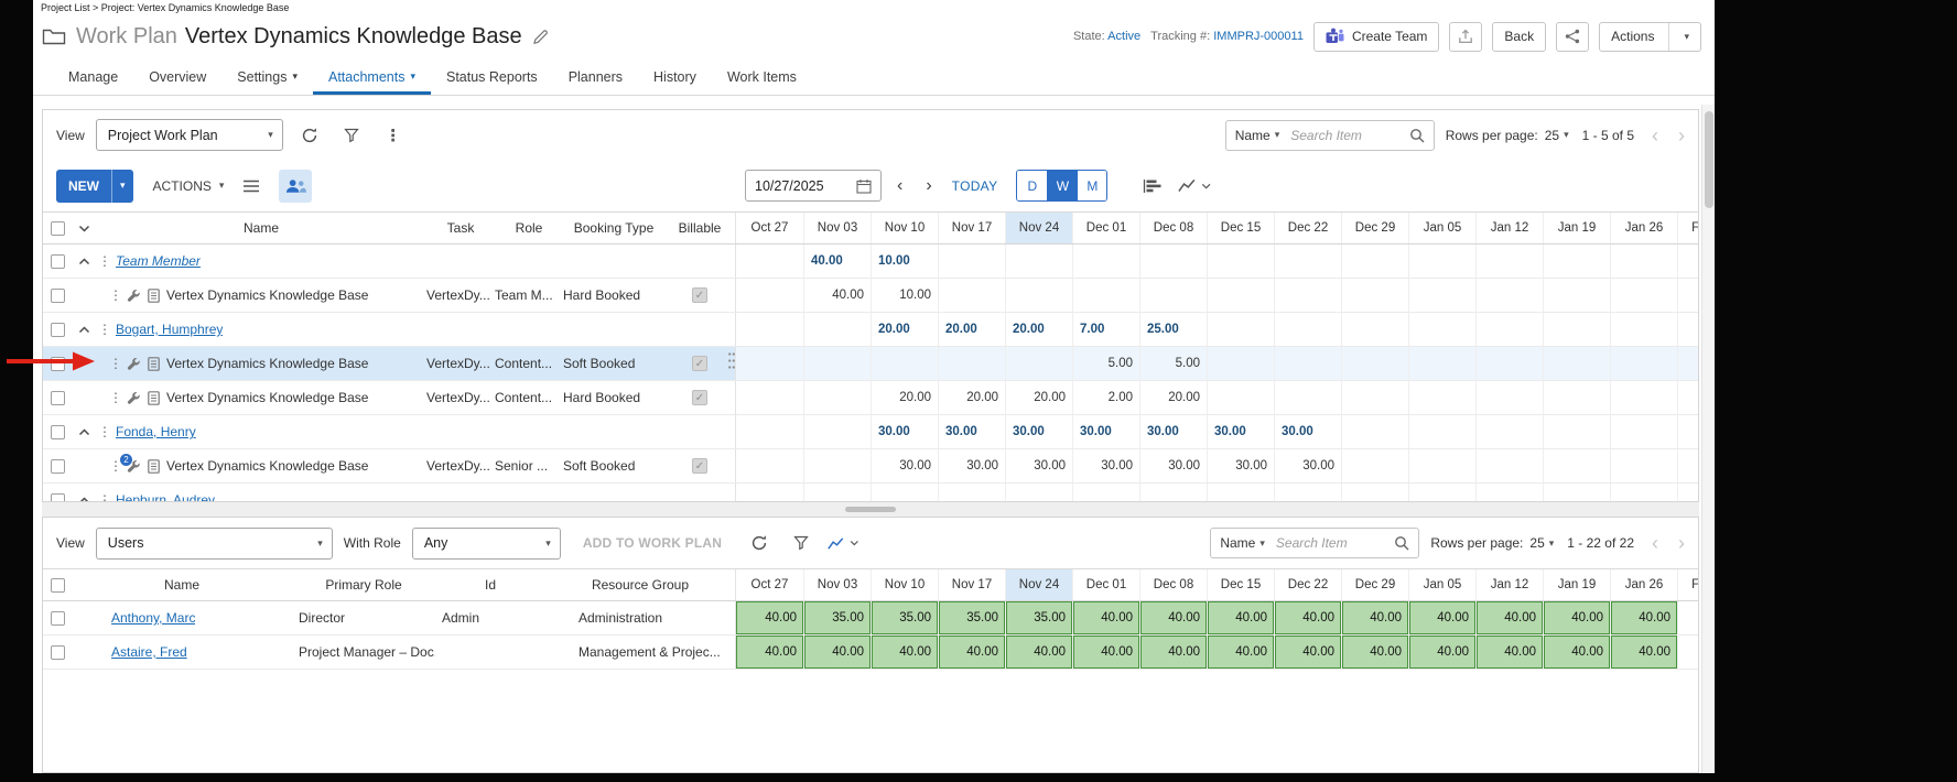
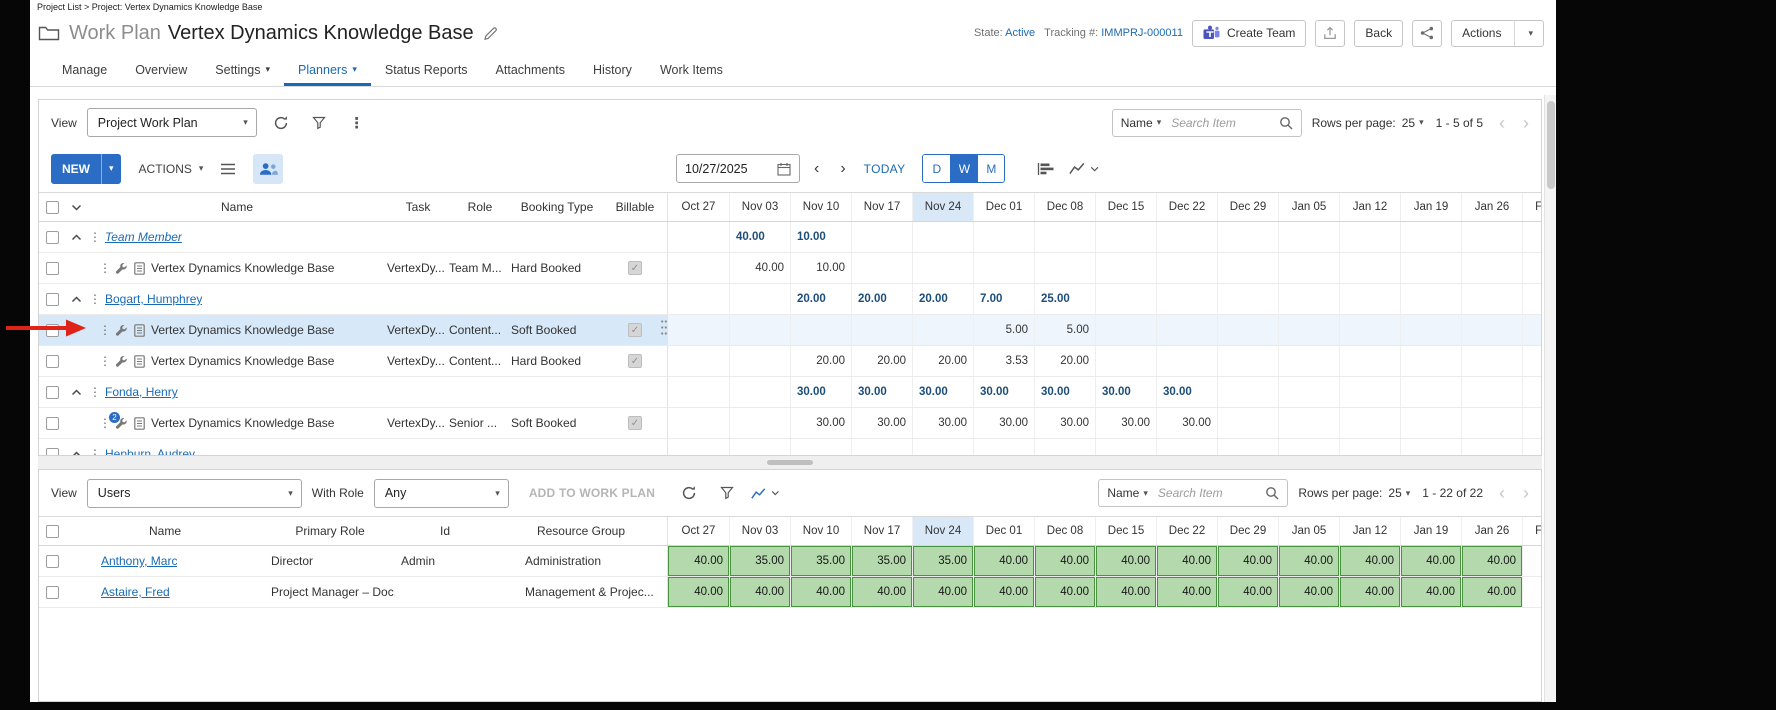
  Project List > Project: Vertex Dynamics Knowledge Base
  Work Plan
  Vertex Dynamics Knowledge Base
  State: Active
  Tracking #: IMMPRJ-000011
  Create Team
  Back
  Actions
  ▾
  Manage
  Overview
  Settings
  ▾
- Attachments
+ Planners
  ▾
  Status Reports
- Planners
+ Attachments
  History
  Work Items
  View
  Project Work Plan
  ▾
  ⋮
  Name
  ▾
  Search Item
  Rows per page:
  25
  ▾
  1 - 5 of 5
  ‹
  ›
  NEW
  ▾
  ACTIONS
  ▾
  10/27/2025
  ‹
  ›
  TODAY
  D
  W
  M
  Name
  Task
  Role
  Booking Type
  Billable
  Oct 27
  Nov 03
  Nov 10
  Nov 17
  Nov 24
  Dec 01
  Dec 08
  Dec 15
  Dec 22
  Dec 29
  Jan 05
  Jan 12
  Jan 19
  Jan 26
  ⋮
  Team Member
  40.00
  10.00
  ⋮
  Vertex Dynamics Knowledge Base
  VertexDy...
  Team M...
  Hard Booked
  ✓
  40.00
  10.00
  ⋮
  Bogart, Humphrey
  20.00
  20.00
  20.00
  7.00
  25.00
  ⋮
  Vertex Dynamics Knowledge Base
  VertexDy...
  Content...
  Soft Booked
  ✓
  5.00
  5.00
  ⋮
  Vertex Dynamics Knowledge Base
  VertexDy...
  Content...
  Hard Booked
  ✓
  20.00
  20.00
  20.00
- 2.00
+ 3.53
  20.00
  ⋮
  Fonda, Henry
  30.00
  30.00
  30.00
  30.00
  30.00
  30.00
  30.00
  ⋮
  2
  Vertex Dynamics Knowledge Base
  VertexDy...
  Senior ...
  Soft Booked
  ✓
  30.00
  30.00
  30.00
  30.00
  30.00
  30.00
  30.00
  ⋮
  Hepburn, Audrey
  View
  Users
  ▾
  With Role
  Any
  ▾
  ADD TO WORK PLAN
  Name
  ▾
  Search Item
  Rows per page:
  25
  ▾
  1 - 22 of 22
  ‹
  ›
  Name
  Primary Role
  Id
  Resource Group
  Oct 27
  Nov 03
  Nov 10
  Nov 17
  Nov 24
  Dec 01
  Dec 08
  Dec 15
  Dec 22
  Dec 29
  Jan 05
  Jan 12
  Jan 19
  Jan 26
  Anthony, Marc
  Director
  Admin
  Administration
  40.00
  35.00
  35.00
  35.00
  35.00
  40.00
  40.00
  40.00
  40.00
  40.00
  40.00
  40.00
  40.00
  40.00
  Astaire, Fred
  Project Manager – Doc
  Management & Projec...
  40.00
  40.00
  40.00
  40.00
  40.00
  40.00
  40.00
  40.00
  40.00
  40.00
  40.00
  40.00
  40.00
  40.00
